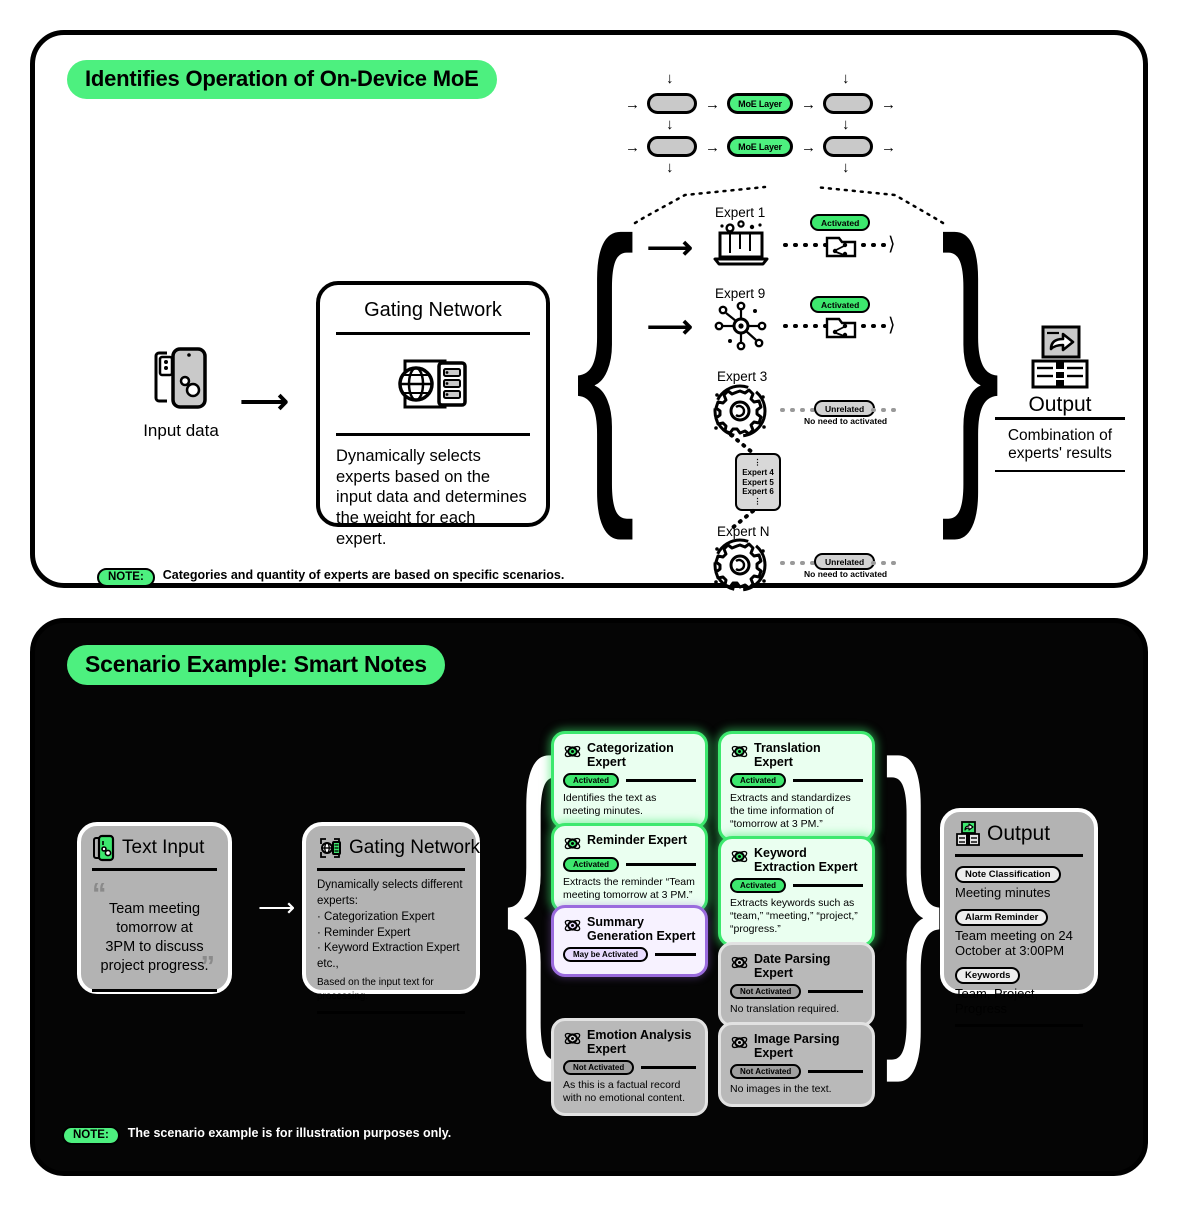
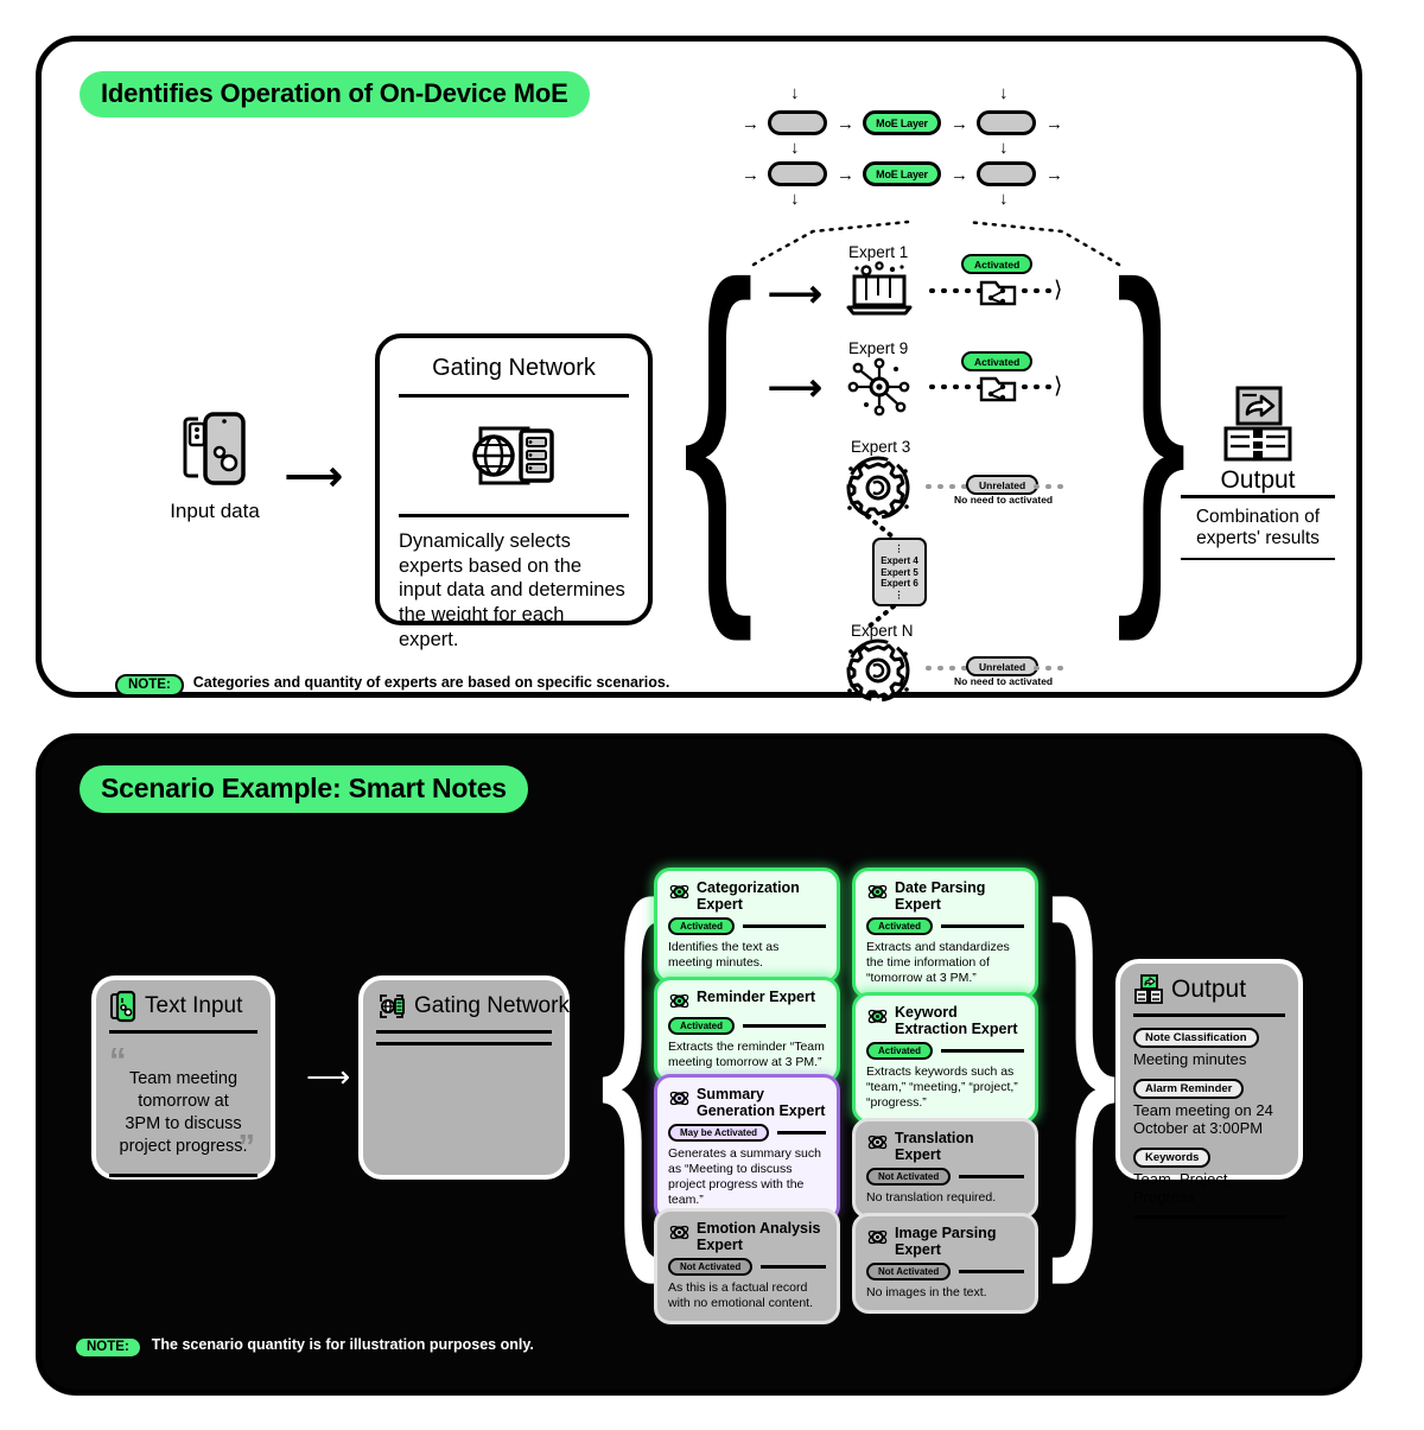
  Identifies Operation of On-Device MoE
  →
  ↓
  →
  MoE Layer
  →
  ↓
  →
  ↓
  ↓
  →
  →
  MoE Layer
  →
  →
  ↓
  ↓
  Input data
  ⟶
  Gating Network
  Dynamically selects experts based on the input data and determines the weight for each expert.
  {
  }
  ⟶
  Expert 1
  Activated
  ⟩
  ⟶
  Expert 9
  Activated
  ⟩
  Expert 3
  Unrelated
  No need to activated
  ⋮
  Expert 4
  Expert 5
  Expert 6
  ⋮
  Expert N
  Unrelated
  No need to activated
  Output
  Combination of experts' results
  NOTE:
  Categories and quantity of experts are based on specific scenarios.
  Scenario Example: Smart Notes
  Text Input
  “
  Team meeting tomorrow at 3PM to discuss project progress.
  ”
  ⟶
  Gating Network
- Dynamically selects different experts:
- · Categorization Expert
- · Reminder Expert
- · Keyword Extraction Expert
- etc.,
- Based on the input text for processing.
  {
  }
  Categorization Expert
  Activated
  Identifies the text as meeting minutes.
  Reminder Expert
  Activated
  Extracts the reminder “Team meeting tomorrow at 3 PM.”
  Summary Generation Expert
  May be Activated
+ Generates a summary such as “Meeting to discuss project progress with the team.”
  Emotion Analysis Expert
  Not Activated
  As this is a factual record with no emotional content.
- Translation Expert
+ Date Parsing Expert
  Activated
  Extracts and standardizes the time information of “tomorrow at 3 PM.”
  Keyword Extraction Expert
  Activated
  Extracts keywords such as “team,” “meeting,” “project,” “progress.”
- Date Parsing Expert
+ Translation Expert
  Not Activated
  No translation required.
  Image Parsing Expert
  Not Activated
  No images in the text.
  Output
  Note Classification
  Meeting minutes
  Alarm Reminder
  Team meeting on 24 October at 3:00PM
  Keywords
  NOTE:
- The scenario example is for illustration purposes only.
+ The scenario quantity is for illustration purposes only.
